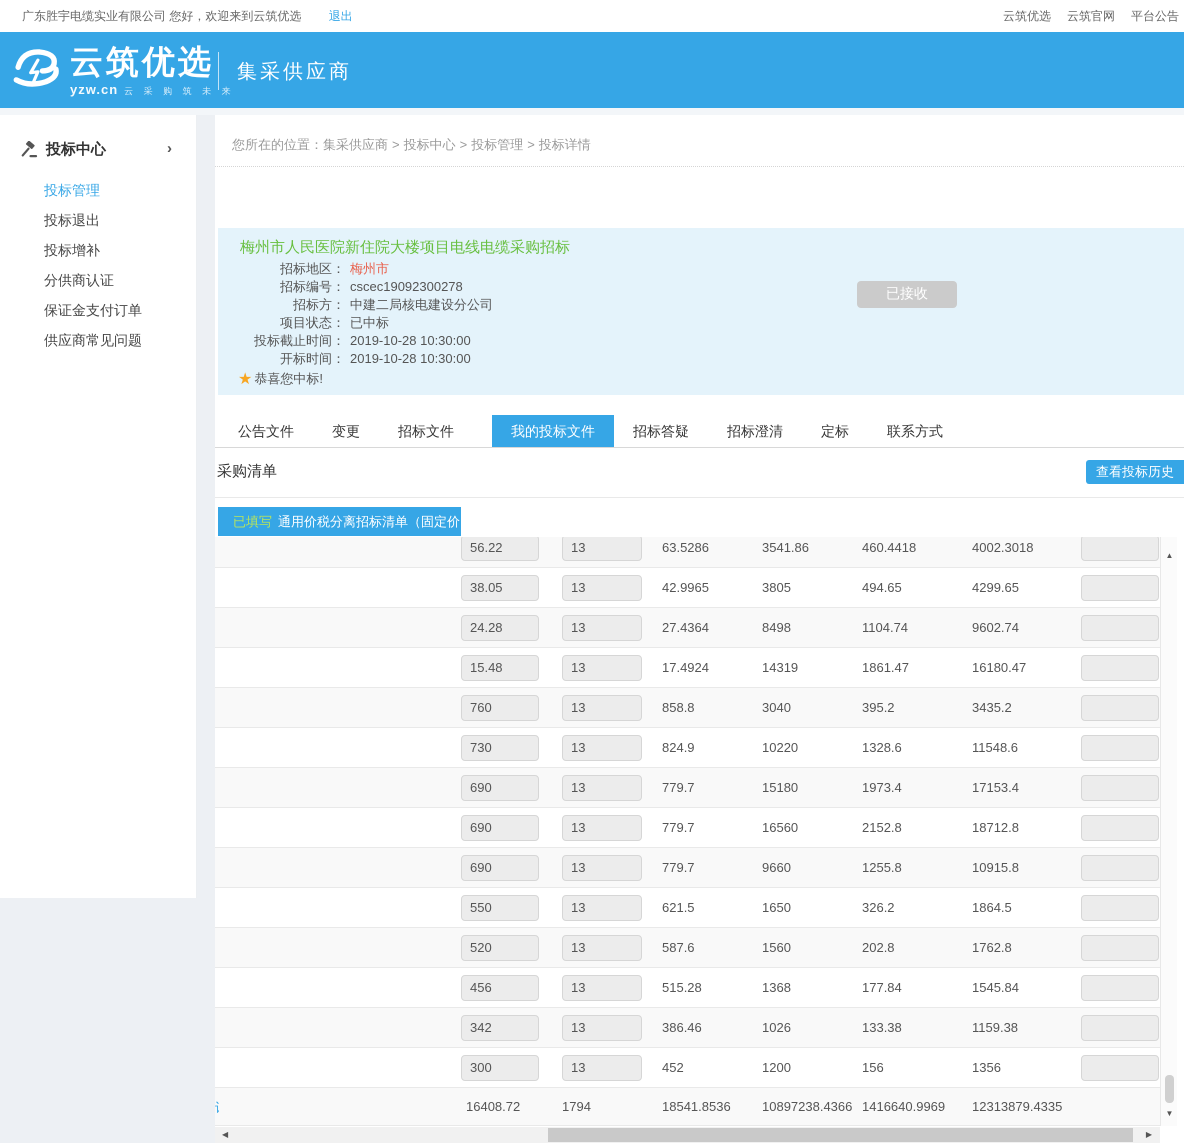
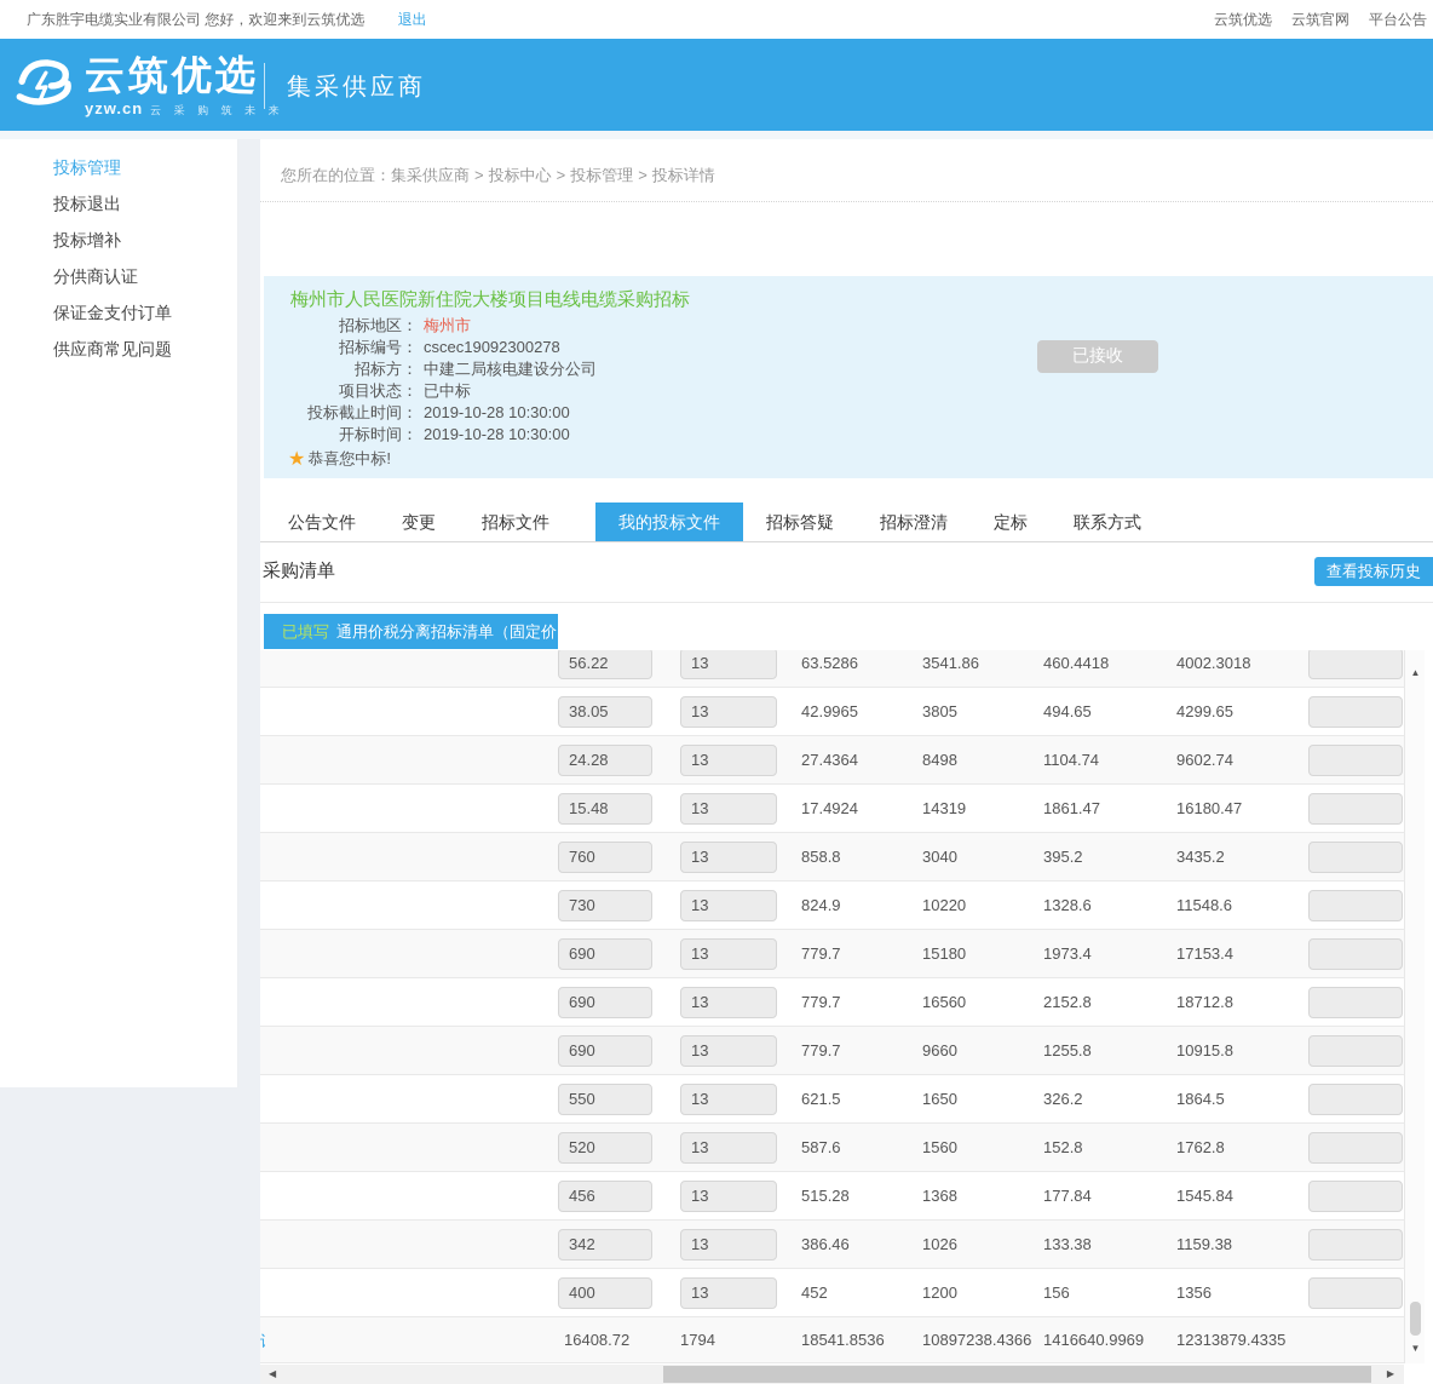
  广东胜宇电缆实业有限公司 您好，欢迎来到云筑优选 退出
  云筑优选 云筑官网 平台公告
  云筑优选
  yzw.cn 云 采 购 筑 未 来
  集采供应商
- 投标中心
- ›
  投标管理
  投标退出
  投标增补
  分供商认证
  保证金支付订单
  供应商常见问题
  您所在的位置：集采供应商 > 投标中心 > 投标管理 > 投标详情
  梅州市人民医院新住院大楼项目电线电缆采购招标
  招标地区： 梅州市
  招标编号： cscec19092300278
  招标方： 中建二局核电建设分公司
  项目状态： 已中标
  投标截止时间： 2019-10-28 10:30:00
  开标时间： 2019-10-28 10:30:00
  已接收
  ★ 恭喜您中标!
  公告文件
  变更
  招标文件
  我的投标文件
  招标答疑
  招标澄清
  定标
  联系方式
  采购清单
  查看投标历史
  已填写 通用价税分离招标清单（固定价）
  56.22
  13
  63.5286
  3541.86
  460.4418
  4002.3018
  38.05
  13
  42.9965
  3805
  494.65
  4299.65
  24.28
  13
  27.4364
  8498
  1104.74
  9602.74
  15.48
  13
  17.4924
  14319
  1861.47
  16180.47
  760
  13
  858.8
  3040
  395.2
  3435.2
  730
  13
  824.9
  10220
  1328.6
  11548.6
  690
  13
  779.7
  15180
  1973.4
  17153.4
  690
  13
  779.7
  16560
  2152.8
  18712.8
  690
  13
  779.7
  9660
  1255.8
  10915.8
  550
  13
  621.5
  1650
  326.2
  1864.5
  520
  13
  587.6
  1560
- 202.8
+ 152.8
  1762.8
  456
  13
  515.28
  1368
  177.84
  1545.84
  342
  13
  386.46
  1026
  133.38
  1159.38
- 300
+ 400
  13
  452
  1200
  156
  1356
  16408.72
  1794
  18541.8536
  10897238.4366
  1416640.9969
  12313879.4335
  ▲
  ▼
  ◀
  ▶
